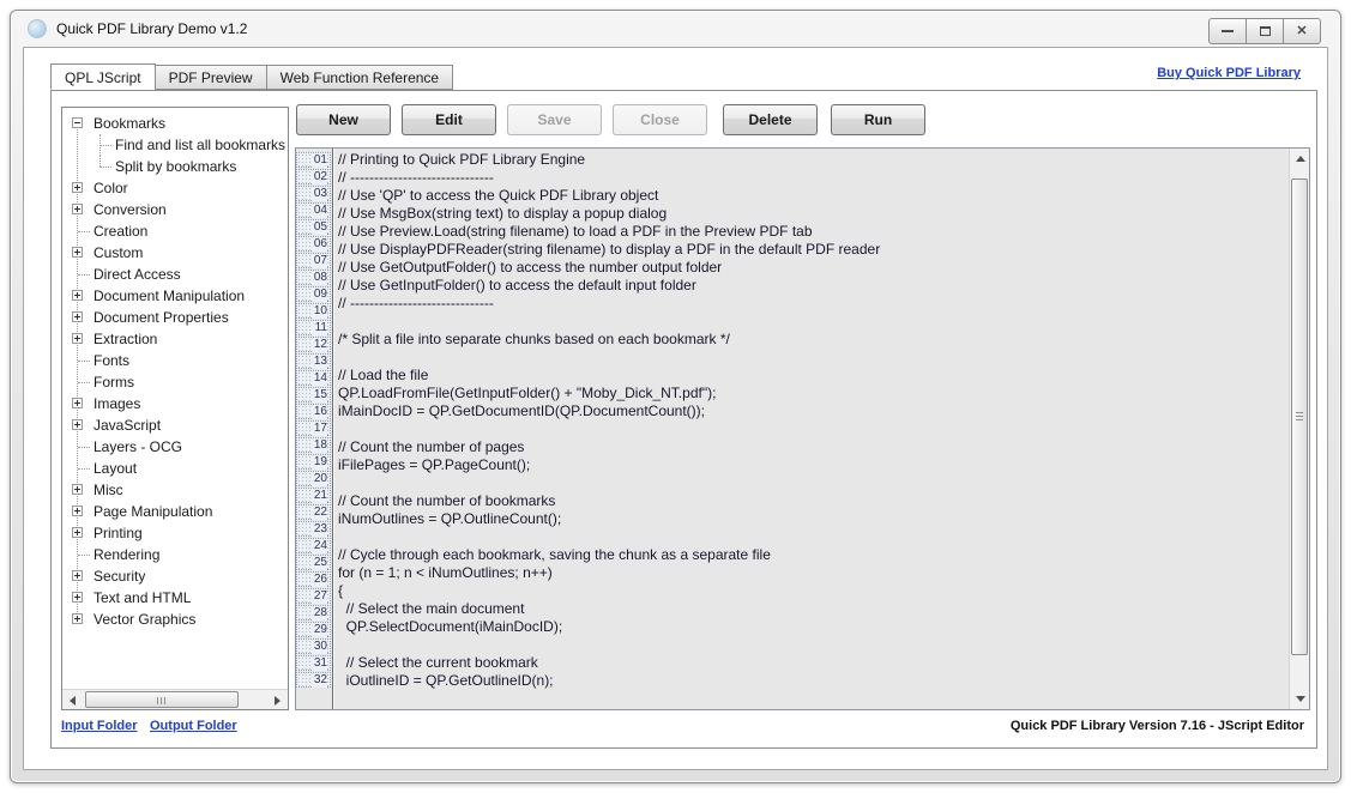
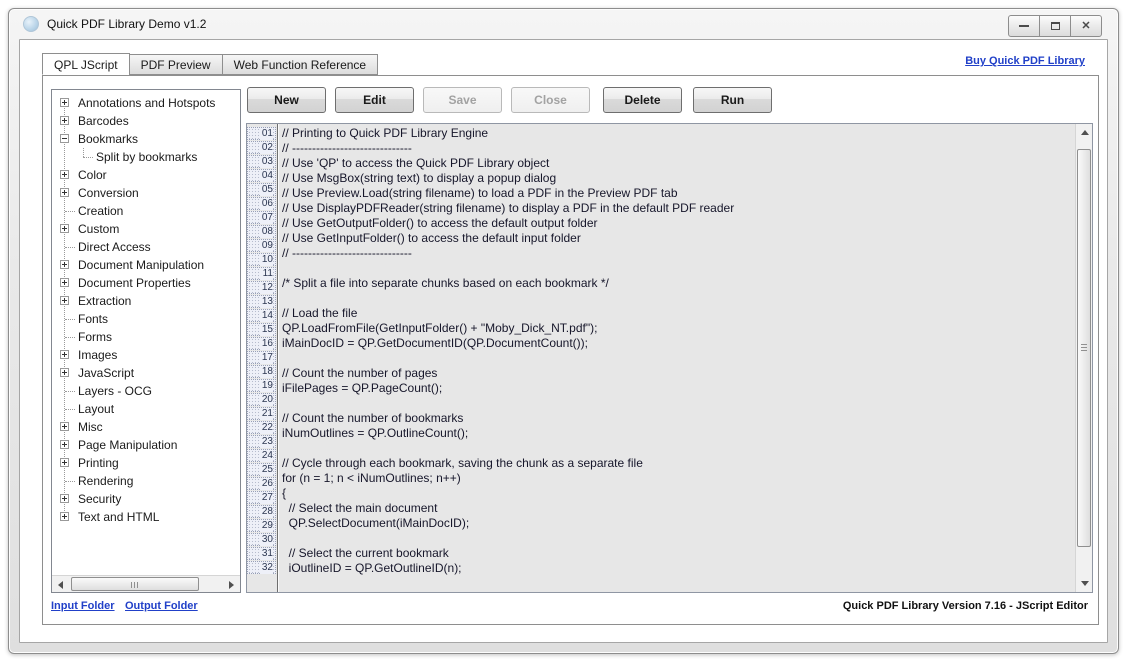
  Quick PDF Library Demo v1.2
  ✕
  QPL JScript
  PDF Preview
  Web Function Reference
  Buy Quick PDF Library
+ Annotations and Hotspots
+ Barcodes
  Bookmarks
- Find and list all bookmarks
  Split by bookmarks
  Color
  Conversion
  Creation
  Custom
  Direct Access
  Document Manipulation
  Document Properties
  Extraction
  Fonts
  Forms
  Images
  JavaScript
  Layers - OCG
  Layout
  Misc
  Page Manipulation
  Printing
  Rendering
  Security
  Text and HTML
- Vector Graphics
  New
  Edit
  Save
  Close
  Delete
  Run
  01
  02
  03
  04
  05
  06
  07
  08
  09
  10
  11
  12
  13
  14
  15
  16
  17
  18
  19
  20
  21
  22
  23
  24
  25
  26
  27
  28
  29
  30
  31
  32
  // Printing to Quick PDF Library Engine
  // ------------------------------
  // Use 'QP' to access the Quick PDF Library object
  // Use MsgBox(string text) to display a popup dialog
  // Use Preview.Load(string filename) to load a PDF in the Preview PDF tab
  // Use DisplayPDFReader(string filename) to display a PDF in the default PDF reader
- // Use GetOutputFolder() to access the number output folder
+ // Use GetOutputFolder() to access the default output folder
  // Use GetInputFolder() to access the default input folder
  // ------------------------------
  /* Split a file into separate chunks based on each bookmark */
  // Load the file
  QP.LoadFromFile(GetInputFolder() + "Moby_Dick_NT.pdf");
  iMainDocID = QP.GetDocumentID(QP.DocumentCount());
  // Count the number of pages
  iFilePages = QP.PageCount();
  // Count the number of bookmarks
  iNumOutlines = QP.OutlineCount();
  // Cycle through each bookmark, saving the chunk as a separate file
  for (n = 1; n < iNumOutlines; n++)
  {
  // Select the main document
  QP.SelectDocument(iMainDocID);
  // Select the current bookmark
  iOutlineID = QP.GetOutlineID(n);
  Input Folder
  Output Folder
  Quick PDF Library Version 7.16 - JScript Editor
